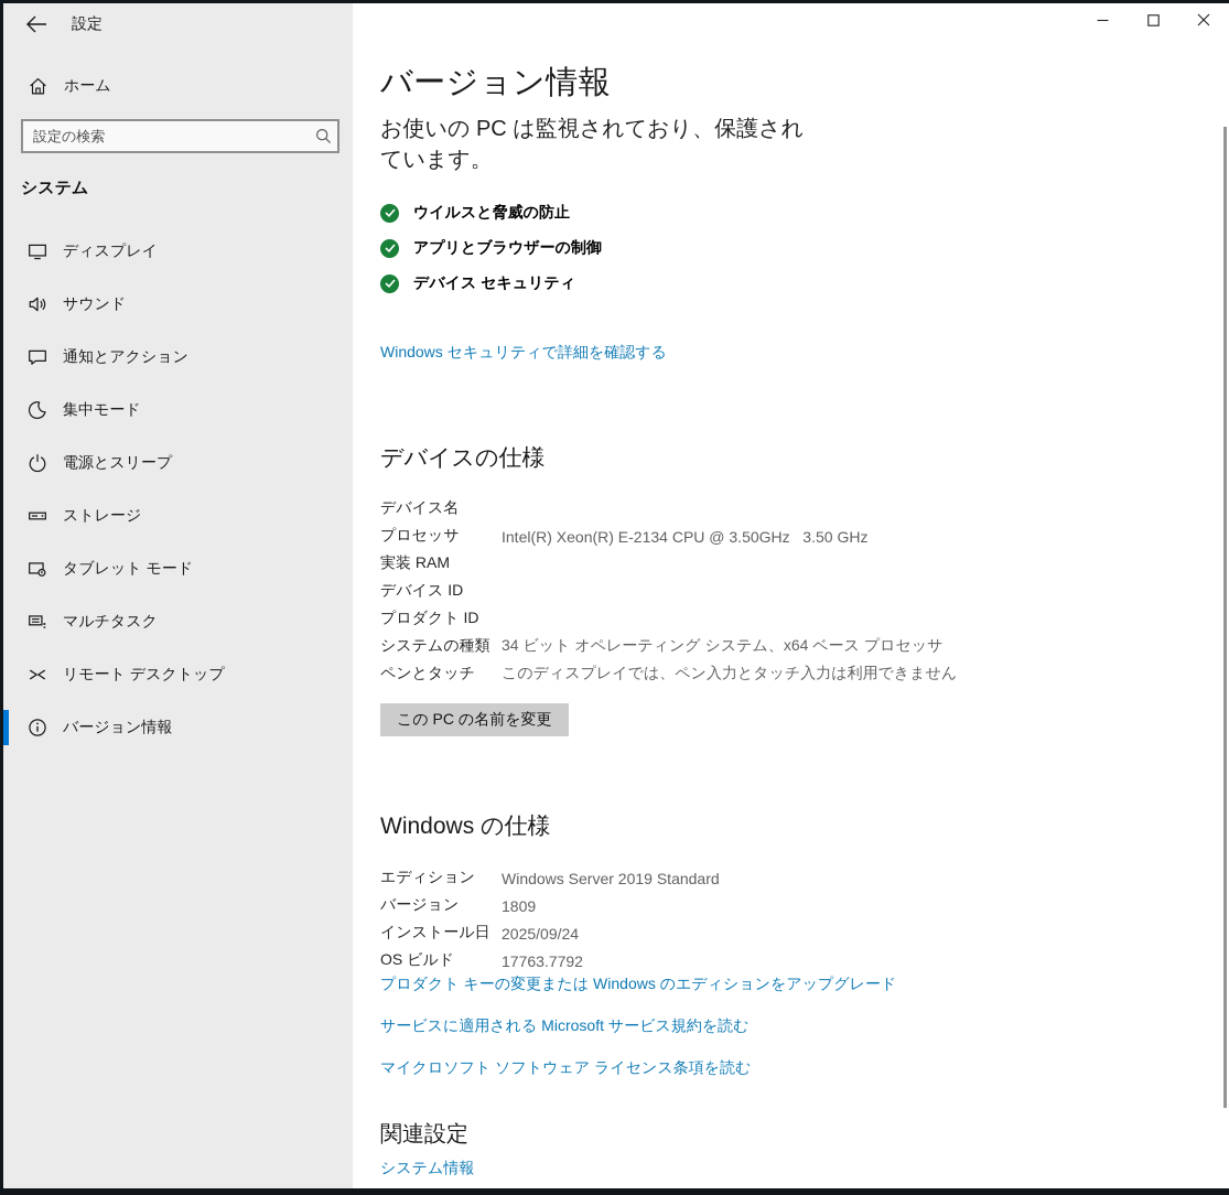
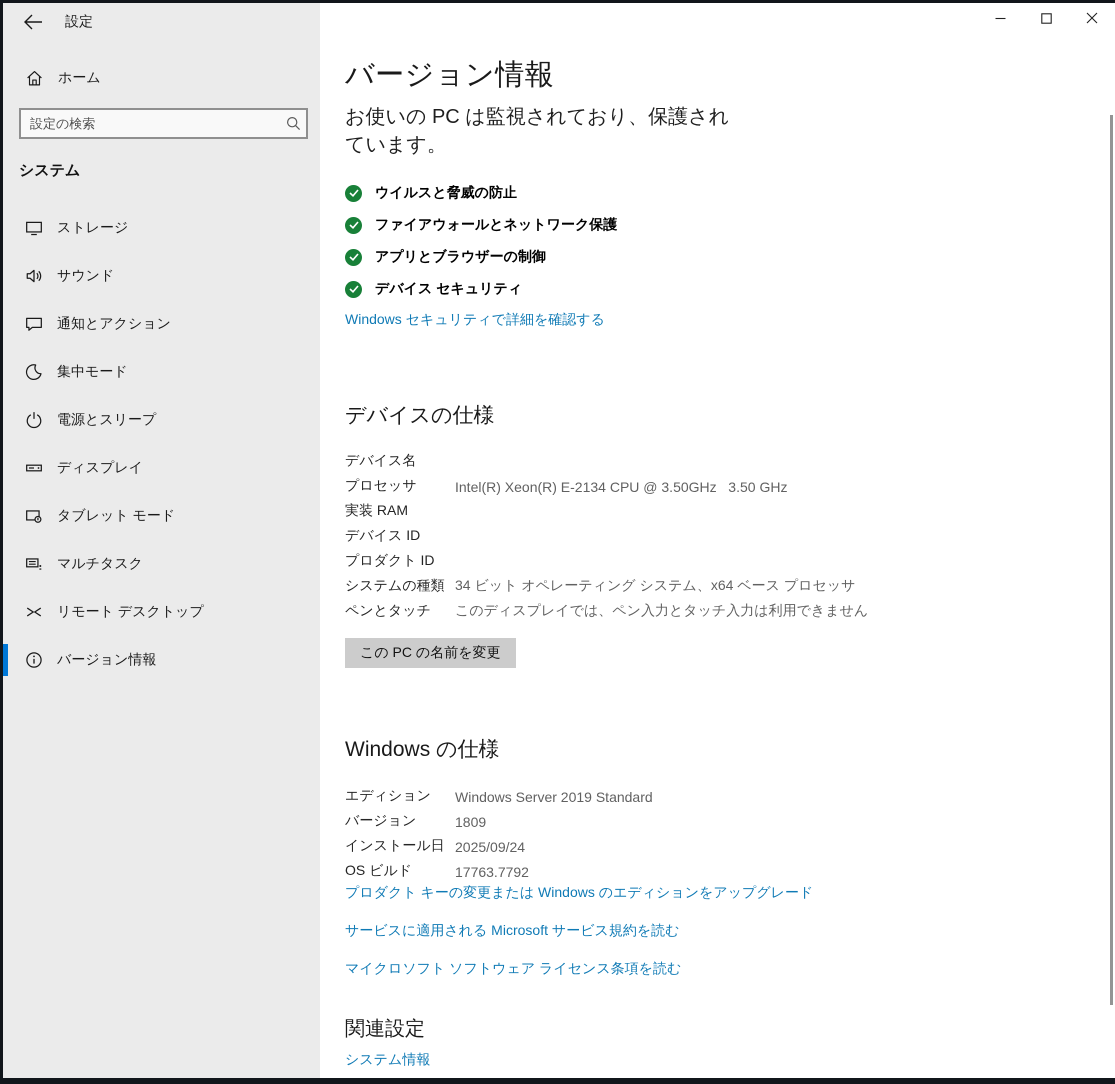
  設定
  ホーム
  設定の検索
  システム
- ディスプレイ
+ ストレージ
  サウンド
  通知とアクション
  集中モード
  電源とスリープ
- ストレージ
+ ディスプレイ
  タブレット モード
  マルチタスク
  リモート デスクトップ
  バージョン情報
  バージョン情報
  お使いの PC は監視されており、保護され
  ています。
  ウイルスと脅威の防止
+ ファイアウォールとネットワーク保護
  アプリとブラウザーの制御
  デバイス セキュリティ
  Windows セキュリティで詳細を確認する
  デバイスの仕様
  デバイス名
  プロセッサ
  Intel(R) Xeon(R) E-2134 CPU @ 3.50GHz 3.50 GHz
  実装 RAM
  デバイス ID
  プロダクト ID
  システムの種類
  34 ビット オペレーティング システム、x64 ベース プロセッサ
  ペンとタッチ
  このディスプレイでは、ペン入力とタッチ入力は利用できません
  この PC の名前を変更
  Windows の仕様
  エディション
  Windows Server 2019 Standard
  バージョン
  1809
  インストール日
  2025/09/24
  OS ビルド
  17763.7792
  プロダクト キーの変更または Windows のエディションをアップグレード
  サービスに適用される Microsoft サービス規約を読む
  マイクロソフト ソフトウェア ライセンス条項を読む
  関連設定
  システム情報
